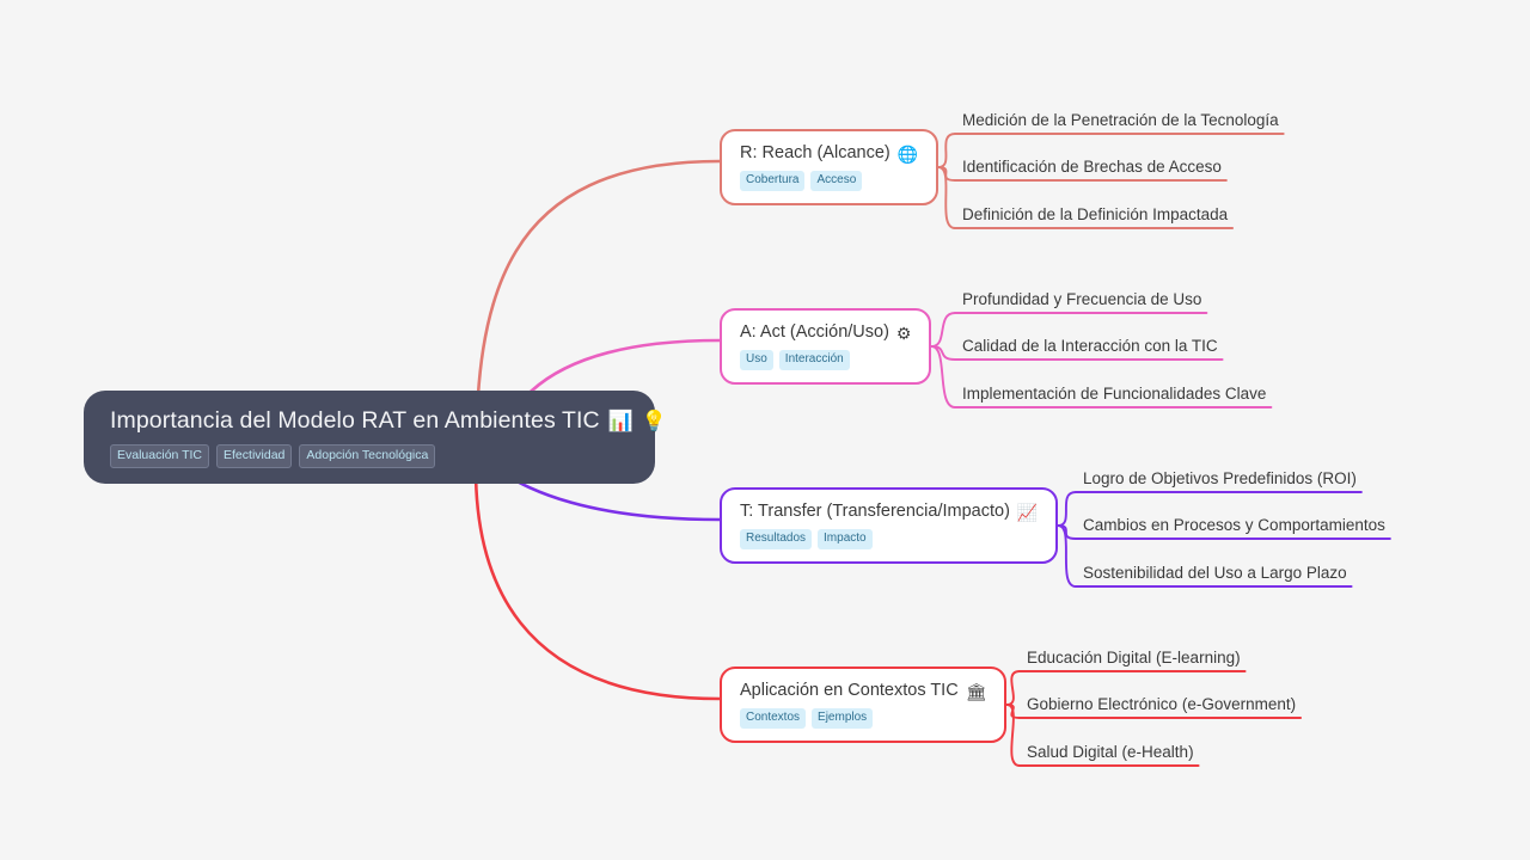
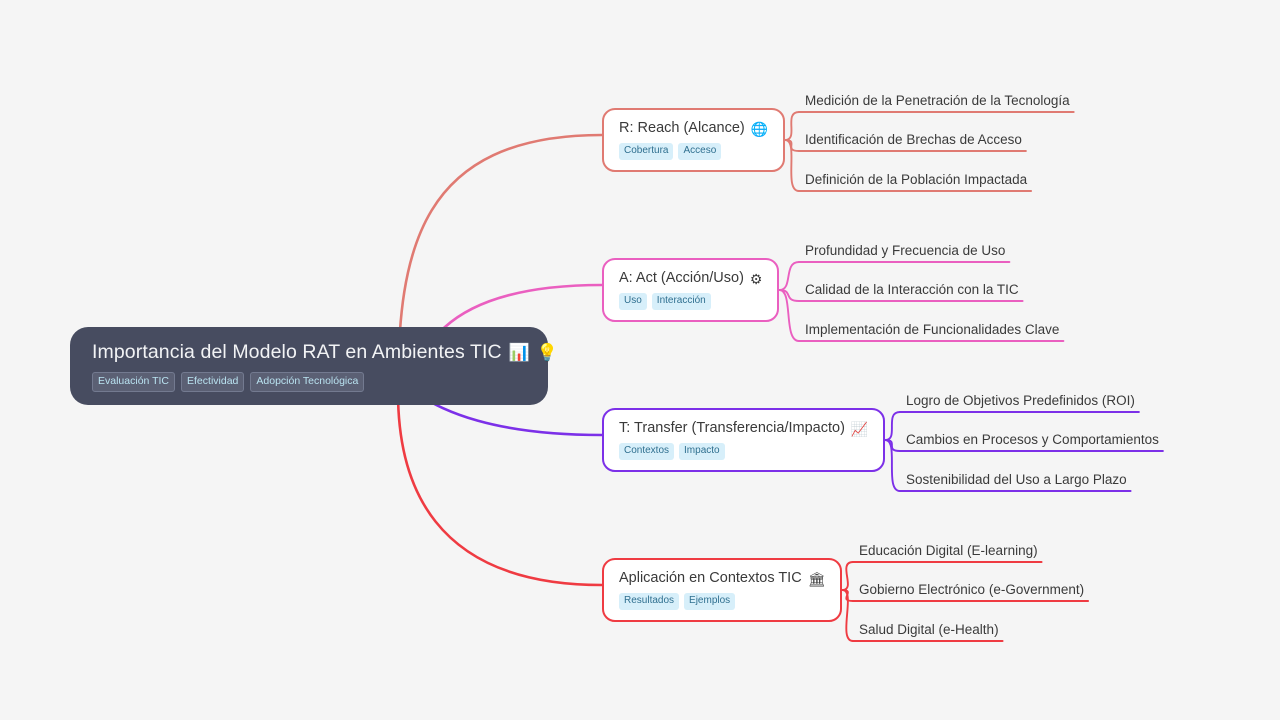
  Importancia del Modelo RAT en Ambientes TIC
  📊
  💡
  Evaluación TIC
  Efectividad
  Adopción Tecnológica
  R: Reach (Alcance)
  🌐
  Cobertura
  Acceso
  Medición de la Penetración de la Tecnología
  Identificación de Brechas de Acceso
- Definición de la Definición Impactada
+ Definición de la Población Impactada
  A: Act (Acción/Uso)
  ⚙
  Uso
  Interacción
  Profundidad y Frecuencia de Uso
  Calidad de la Interacción con la TIC
  Implementación de Funcionalidades Clave
  T: Transfer (Transferencia/Impacto)
  📈
- Resultados
+ Contextos
  Impacto
  Logro de Objetivos Predefinidos (ROI)
  Cambios en Procesos y Comportamientos
  Sostenibilidad del Uso a Largo Plazo
  Aplicación en Contextos TIC
  🏛
- Contextos
+ Resultados
  Ejemplos
  Educación Digital (E-learning)
  Gobierno Electrónico (e-Government)
  Salud Digital (e-Health)
